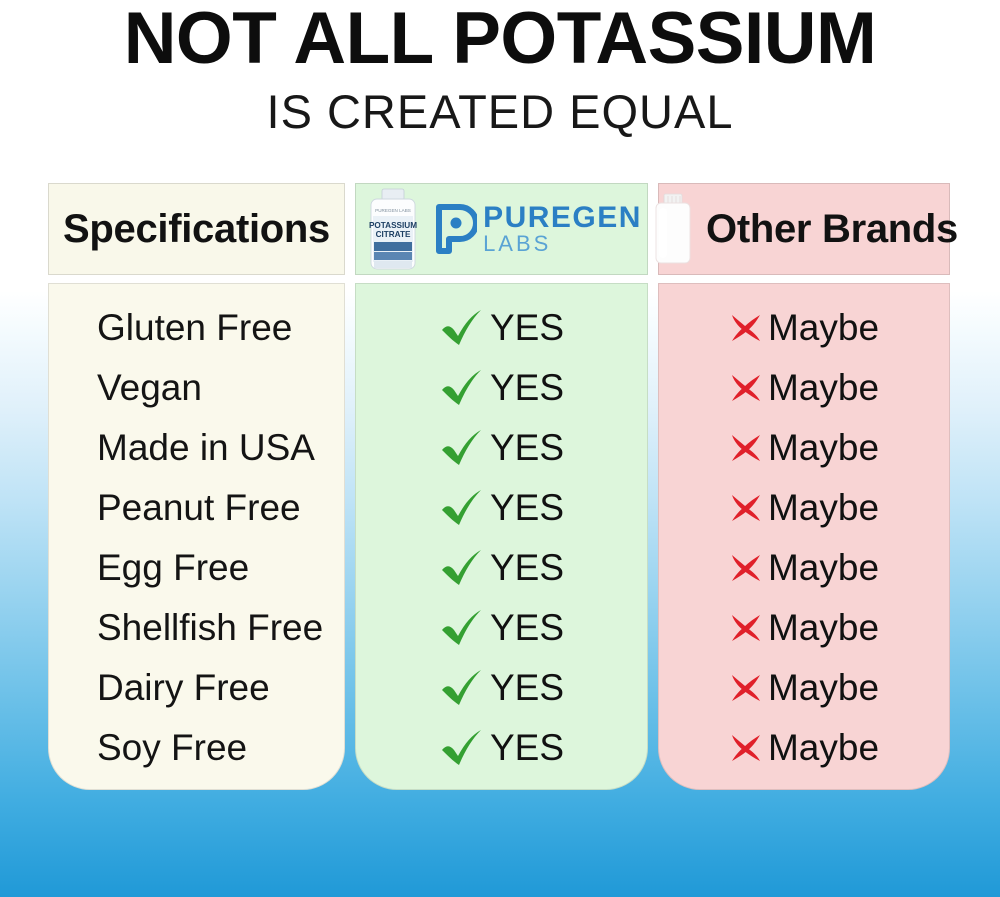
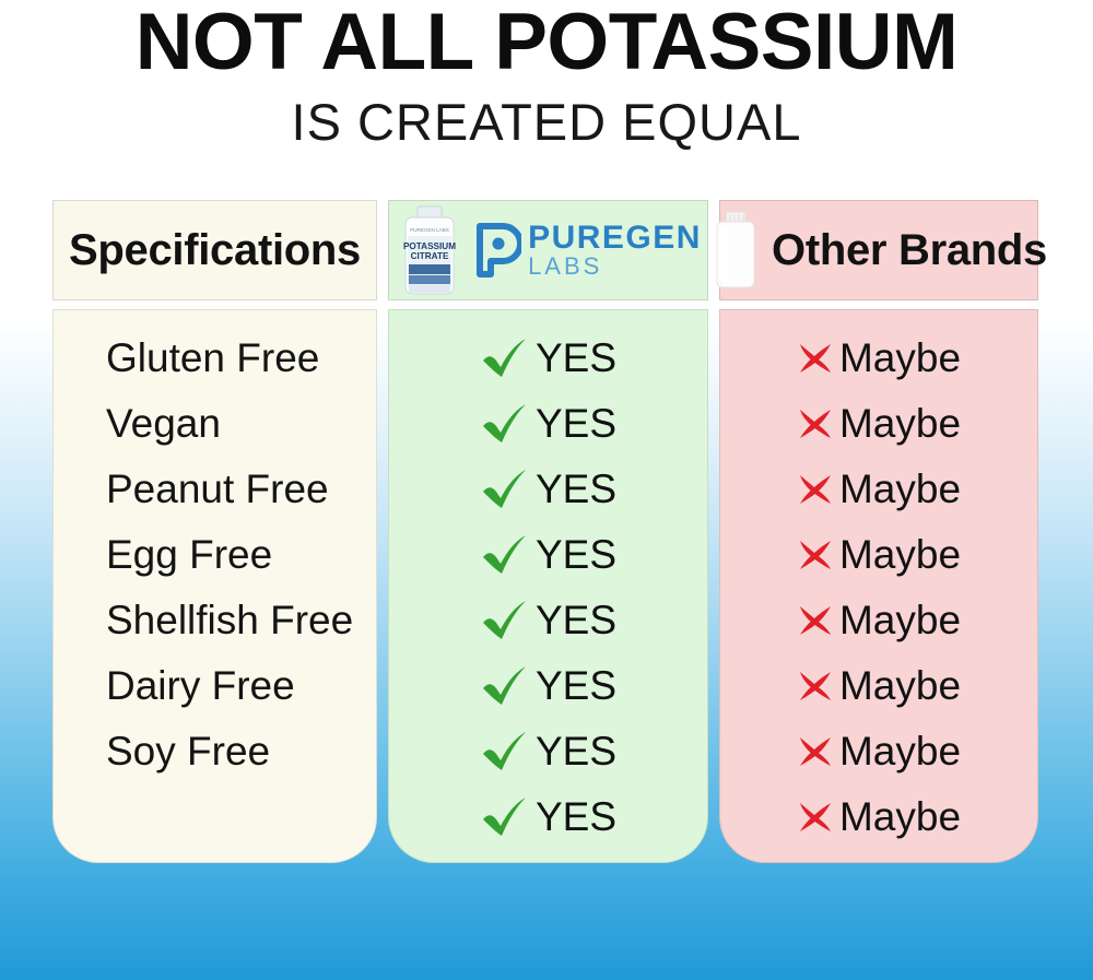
  NOT ALL POTASSIUM
  IS CREATED EQUAL
  Specifications
  POTASSIUM
  CITRATE
  PUREGEN
  LABS
  Other Brands
  Gluten Free
  Vegan
- Made in USA
  Peanut Free
  Egg Free
  Shellfish Free
  Dairy Free
  Soy Free
  YES
  YES
  YES
  YES
  YES
  YES
  YES
  YES
  Maybe
  Maybe
  Maybe
  Maybe
  Maybe
  Maybe
  Maybe
  Maybe
